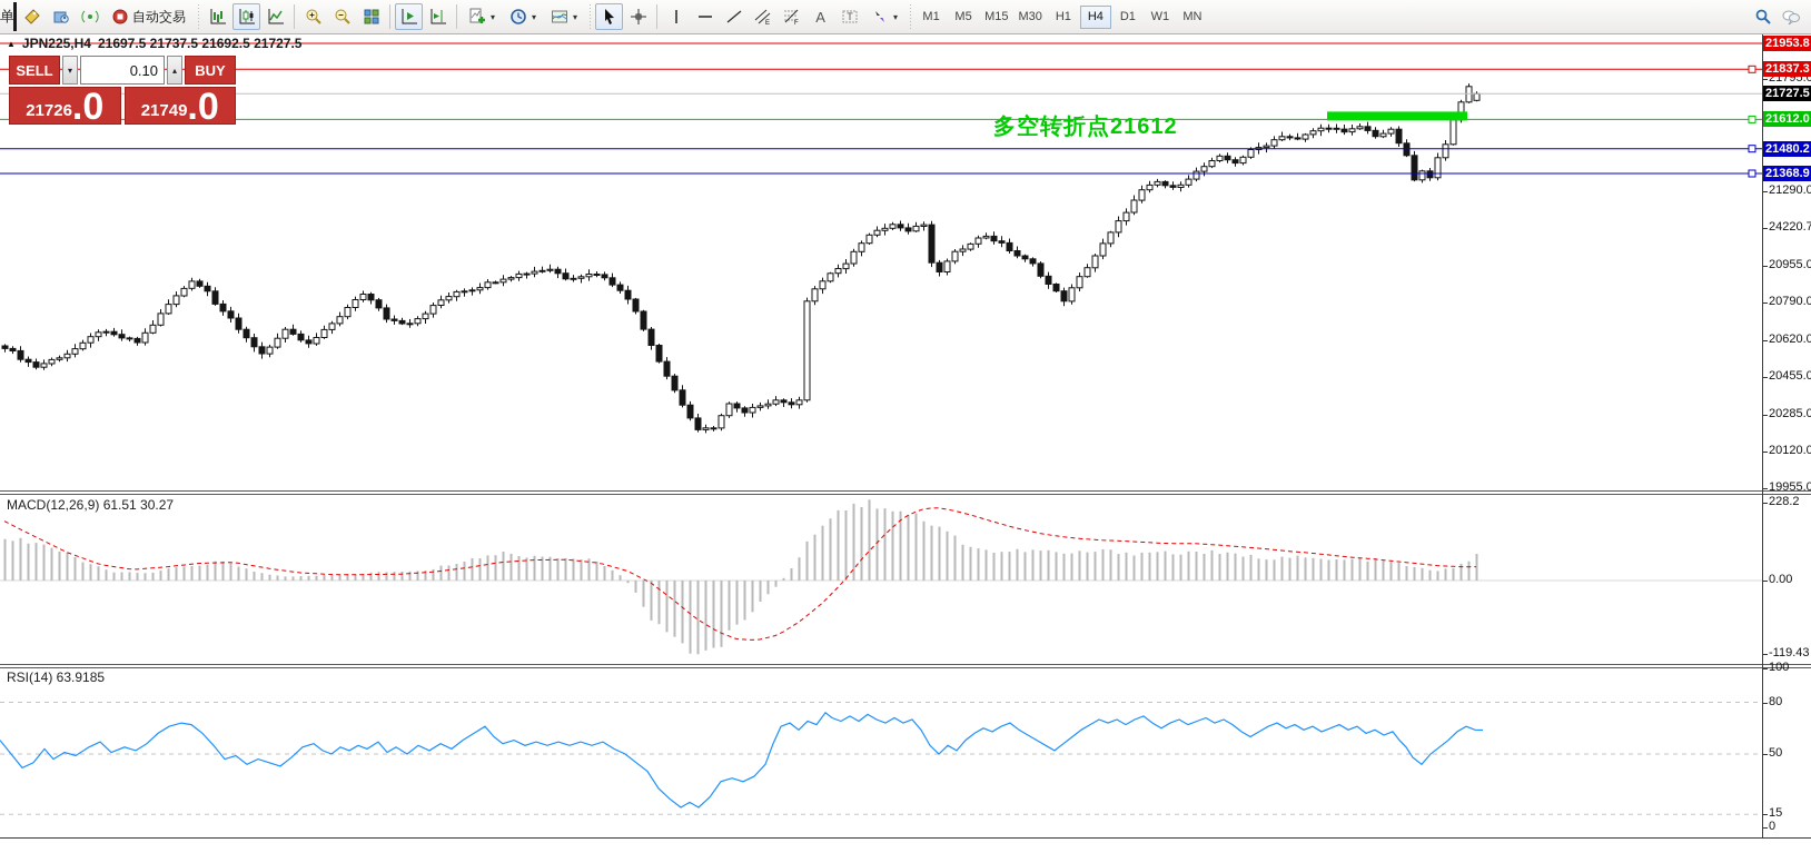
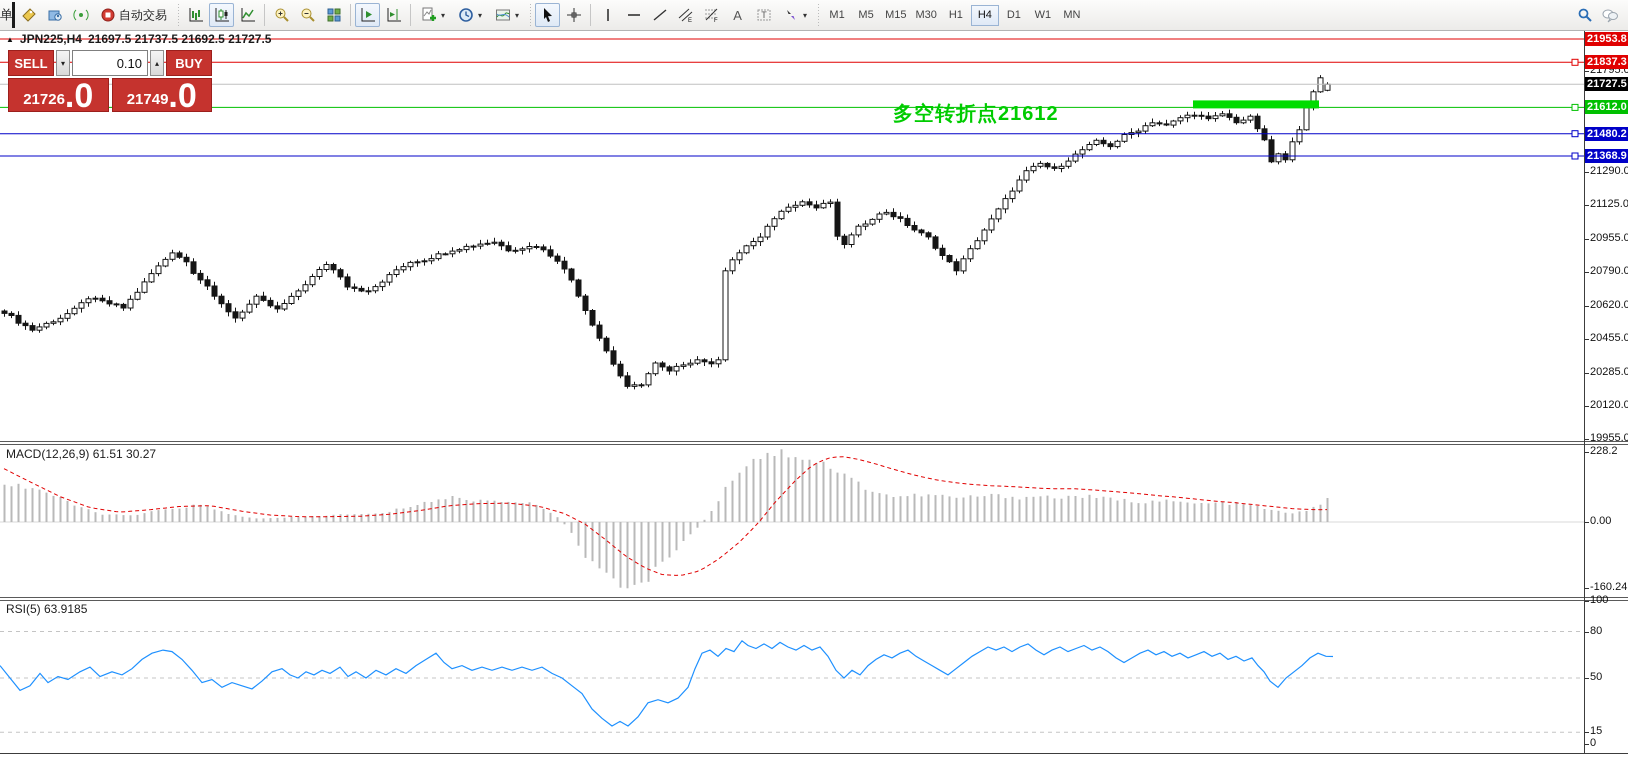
  单
  自动交易
  ▾
  ▾
  ▾
  A
  T
  ▾
  M1
  M5
  M15
  M30
  H1
  H4
  D1
  W1
  MN
  ▲
  JPN225,H4
  21697.5 21737.5 21692.5 21727.5
  SELL
  ▾
  0.10
  ▴
  BUY
  21726
  .0
  21749
  .0
  多空转折点21612
  MACD(12,26,9) 61.51 30.27
- RSI(14) 63.9185
+ RSI(5) 63.9185
  21795.0
  21290.0
- 24220.7
+ 21125.0
  20955.0
  20790.0
  20620.0
  20455.0
  20285.0
  20120.0
  19955.0
  21953.8
  21837.3
  21727.5
  21612.0
  21480.2
  21368.9
  228.2
  0.00
- -119.43
+ -160.24
  100
  80
  50
  15
  0
